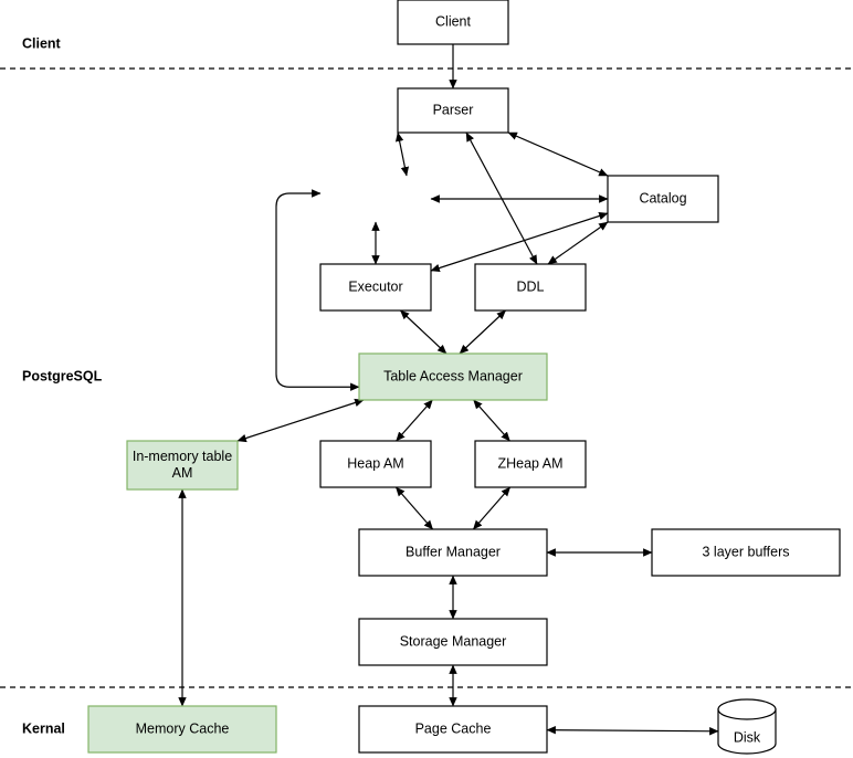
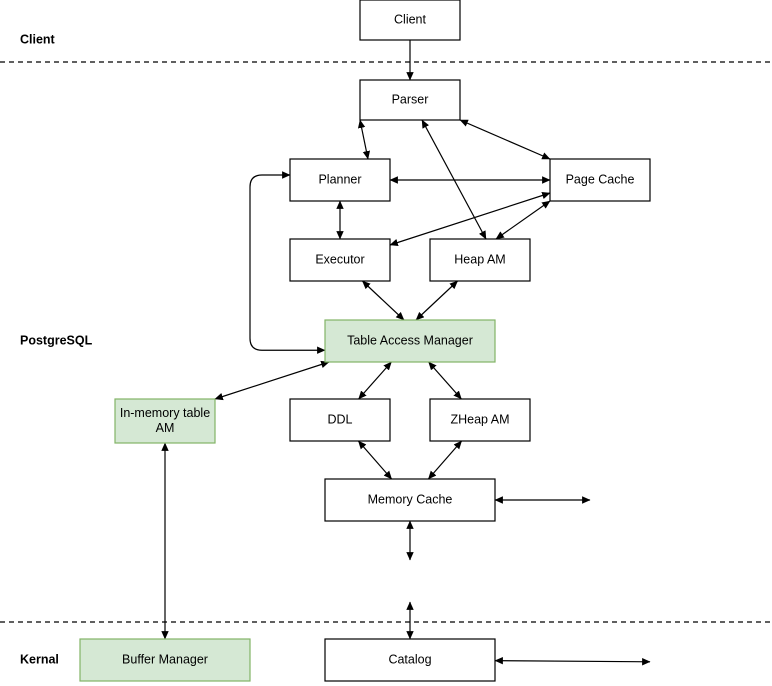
  Client
  Parser
+ Planner
- Catalog
+ Page Cache
  Executor
- DDL
+ Heap AM
  Table Access Manager
  In-memory table
  AM
- Heap AM
+ DDL
  ZHeap AM
- Buffer Manager
+ Memory Cache
- 3 layer buffers
- Storage Manager
- Memory Cache
+ Buffer Manager
- Page Cache
+ Catalog
- Disk
  Client
  PostgreSQL
  Kernal
